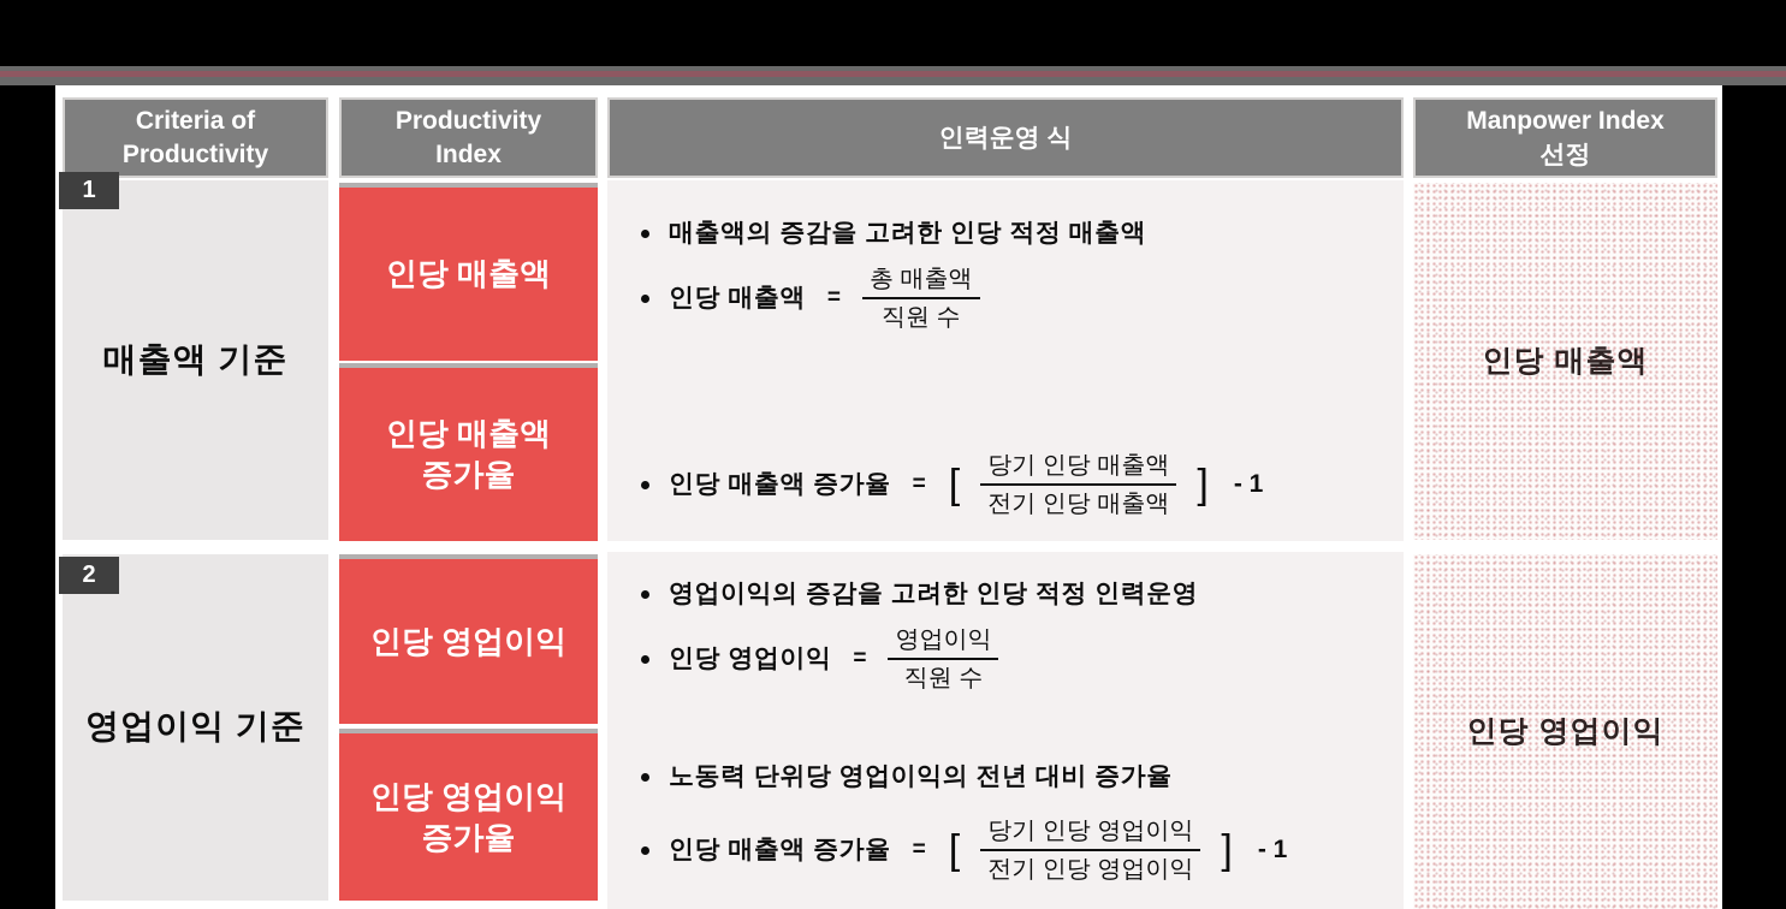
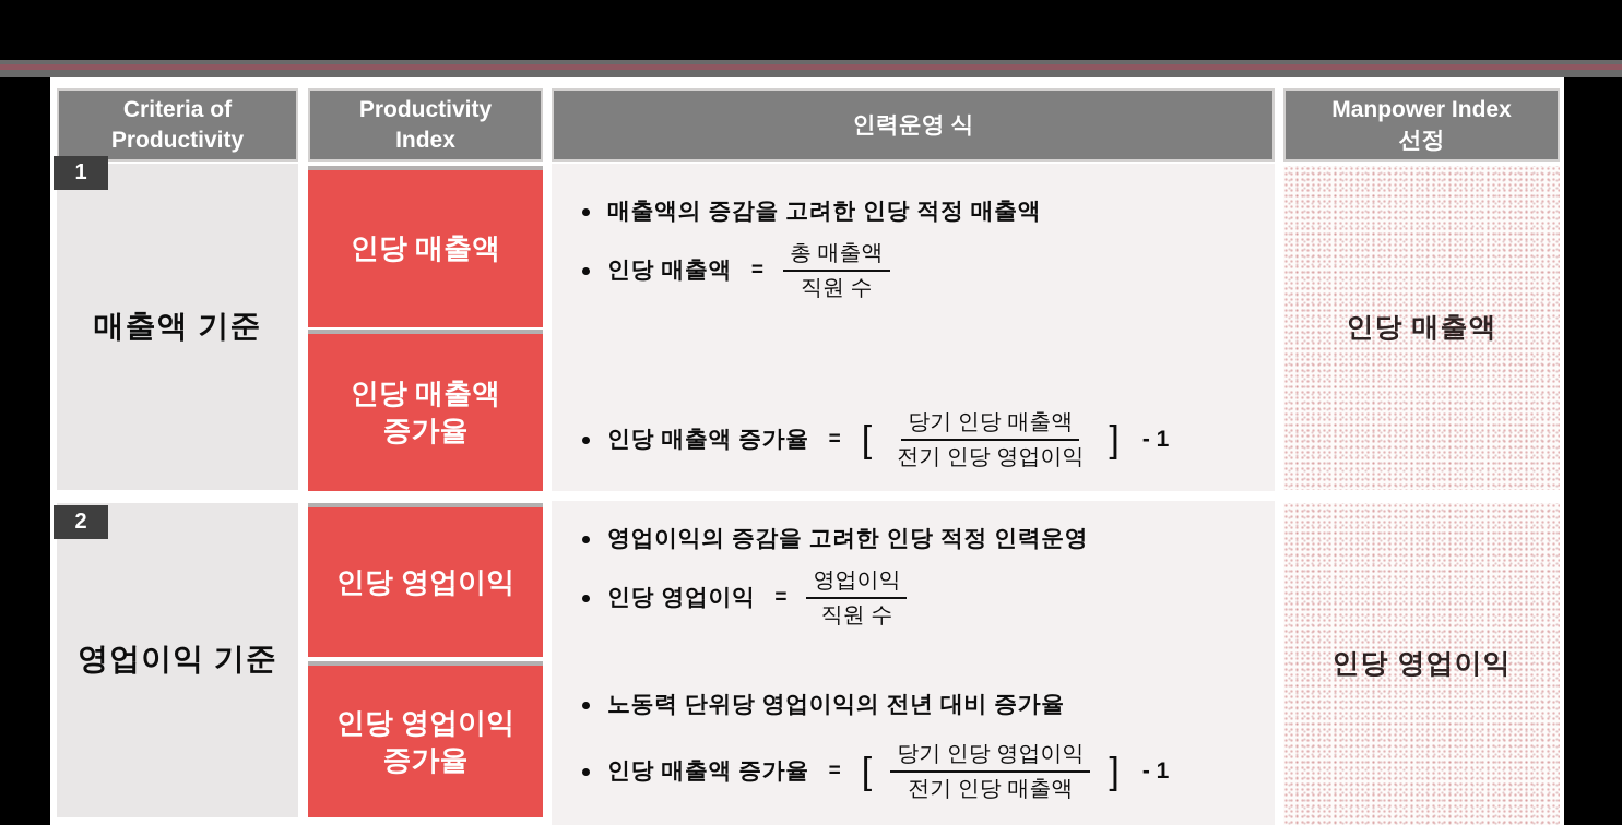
  Criteria of
  Productivity
  Productivity
  Index
  인력운영 식
  Manpower Index
  선정
  매출액 기준
  1
  인당 매출액
  인당 매출액
  증가율
  매출액의 증감을 고려한 인당 적정 매출액
  인당 매출액
  =
  총 매출액
  직원 수
  인당 매출액 증가율
  =
  [
  당기 인당 매출액
- 전기 인당 매출액
+ 전기 인당 영업이익
  ]
  - 1
  인당 매출액
  영업이익 기준
  2
  인당 영업이익
  인당 영업이익
  증가율
  영업이익의 증감을 고려한 인당 적정 인력운영
  인당 영업이익
  =
  영업이익
  직원 수
  노동력 단위당 영업이익의 전년 대비 증가율
  인당 매출액 증가율
  =
  [
  당기 인당 영업이익
- 전기 인당 영업이익
+ 전기 인당 매출액
  ]
  - 1
  인당 영업이익
